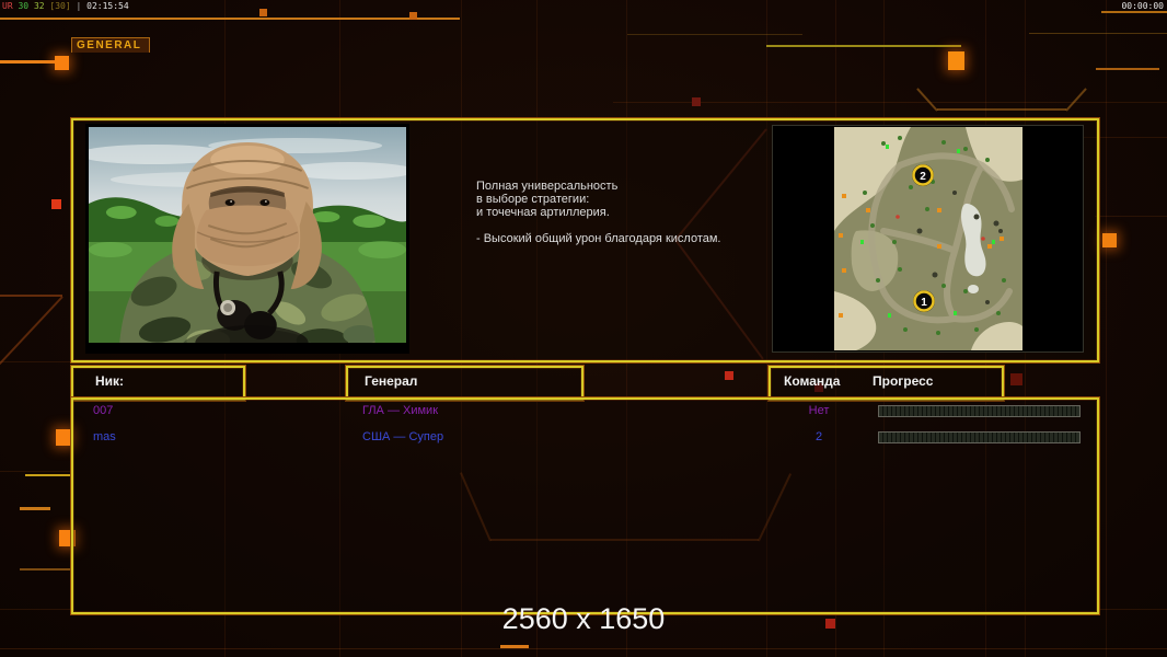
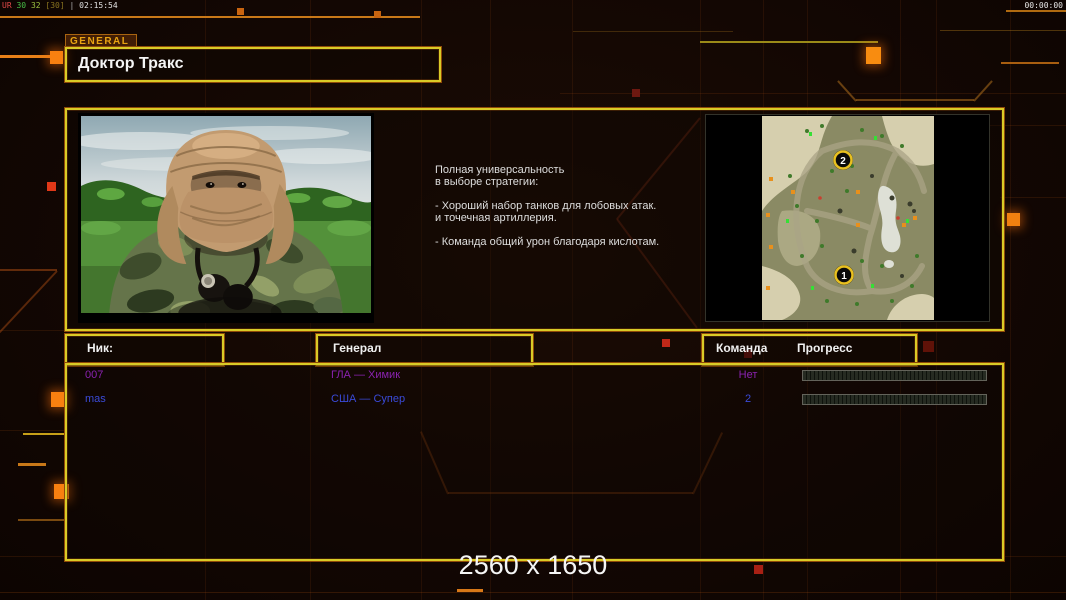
  UR 30 32 [30] | 02:15:54
  00:00:00
  GENERAL
+ Доктор Тракс
  Полная универсальность
  в выборе стратегии:
+ - Хороший набор танков для лобовых атак.
  и точечная артиллерия.
- - Высокий общий урон благодаря кислотам.
+ - Команда общий урон благодаря кислотам.
  2
  1
  Ник:
  Генерал
  Команда
  Прогресс
  007
  ГЛА — Химик
  Нет
  mas
  США — Супер
  2
  2560 x 1650
